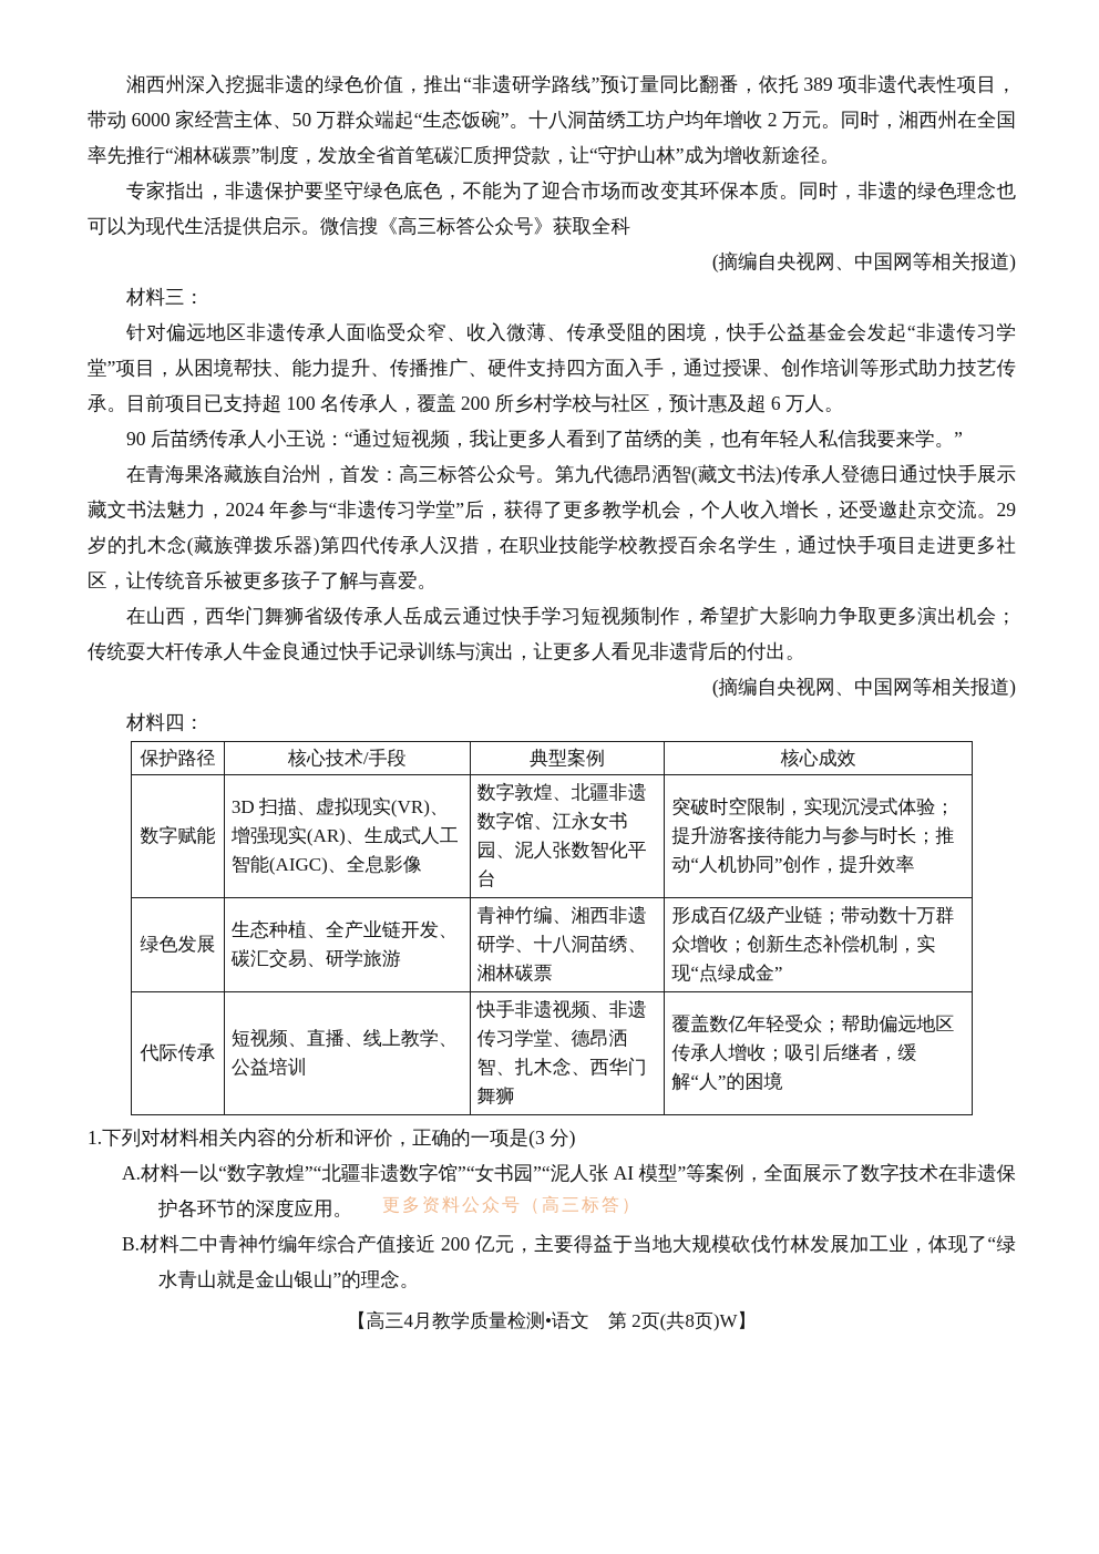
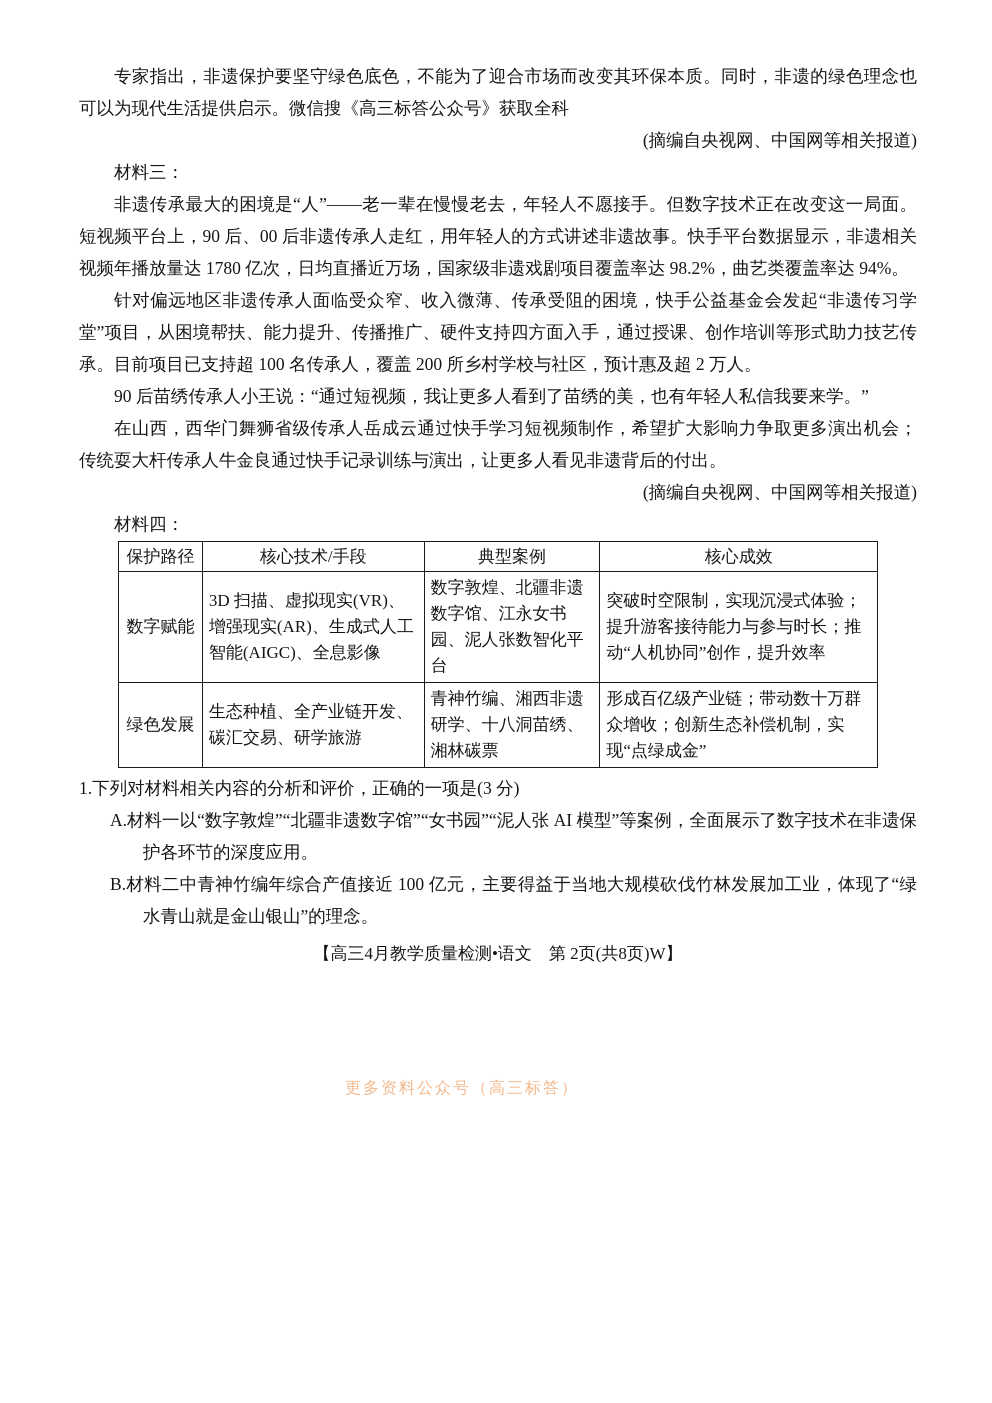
- 湘西州深入挖掘非遗的绿色价值，推出“非遗研学路线”预订量同比翻番，依托 389 项非遗代表性项目，带动 6000 家经营主体、50 万群众端起“生态饭碗”。十八洞苗绣工坊户均年增收 2 万元。同时，湘西州在全国率先推行“湘林碳票”制度，发放全省首笔碳汇质押贷款，让“守护山林”成为增收新途径。
  专家指出，非遗保护要坚守绿色底色，不能为了迎合市场而改变其环保本质。同时，非遗的绿色理念也可以为现代生活提供启示。微信搜《高三标答公众号》获取全科
  (摘编自央视网、中国网等相关报道)
  材料三：
+ 非遗传承最大的困境是“人”——老一辈在慢慢老去，年轻人不愿接手。但数字技术正在改变这一局面。短视频平台上，90 后、00 后非遗传承人走红，用年轻人的方式讲述非遗故事。快手平台数据显示，非遗相关视频年播放量达 1780 亿次，日均直播近万场，国家级非遗戏剧项目覆盖率达 98.2%，曲艺类覆盖率达 94%。
- 针对偏远地区非遗传承人面临受众窄、收入微薄、传承受阻的困境，快手公益基金会发起“非遗传习学堂”项目，从困境帮扶、能力提升、传播推广、硬件支持四方面入手，通过授课、创作培训等形式助力技艺传承。目前项目已支持超 100 名传承人，覆盖 200 所乡村学校与社区，预计惠及超 6 万人。
+ 针对偏远地区非遗传承人面临受众窄、收入微薄、传承受阻的困境，快手公益基金会发起“非遗传习学堂”项目，从困境帮扶、能力提升、传播推广、硬件支持四方面入手，通过授课、创作培训等形式助力技艺传承。目前项目已支持超 100 名传承人，覆盖 200 所乡村学校与社区，预计惠及超 2 万人。
  90 后苗绣传承人小王说：“通过短视频，我让更多人看到了苗绣的美，也有年轻人私信我要来学。”
- 在青海果洛藏族自治州，首发：高三标答公众号。第九代德昂洒智(藏文书法)传承人登德日通过快手展示藏文书法魅力，2024 年参与“非遗传习学堂”后，获得了更多教学机会，个人收入增长，还受邀赴京交流。29 岁的扎木念(藏族弹拨乐器)第四代传承人汉措，在职业技能学校教授百余名学生，通过快手项目走进更多社区，让传统音乐被更多孩子了解与喜爱。
  在山西，西华门舞狮省级传承人岳成云通过快手学习短视频制作，希望扩大影响力争取更多演出机会；传统耍大杆传承人牛金良通过快手记录训练与演出，让更多人看见非遗背后的付出。
  (摘编自央视网、中国网等相关报道)
  材料四：
  保护路径	核心技术/手段	典型案例	核心成效
  数字赋能	3D 扫描、虚拟现实(VR)、增强现实(AR)、生成式人工智能(AIGC)、全息影像	数字敦煌、北疆非遗数字馆、江永女书园、泥人张数智化平台	突破时空限制，实现沉浸式体验；提升游客接待能力与参与时长；推动“人机协同”创作，提升效率
  绿色发展	生态种植、全产业链开发、碳汇交易、研学旅游	青神竹编、湘西非遗研学、十八洞苗绣、湘林碳票	形成百亿级产业链；带动数十万群众增收；创新生态补偿机制，实现“点绿成金”
- 代际传承	短视频、直播、线上教学、公益培训	快手非遗视频、非遗传习学堂、德昂洒智、扎木念、西华门舞狮	覆盖数亿年轻受众；帮助偏远地区传承人增收；吸引后继者，缓解“人”的困境
  1.下列对材料相关内容的分析和评价，正确的一项是(3 分)
  A.材料一以“数字敦煌”“北疆非遗数字馆”“女书园”“泥人张 AI 模型”等案例，全面展示了数字技术在非遗保护各环节的深度应用。
- B.材料二中青神竹编年综合产值接近 200 亿元，主要得益于当地大规模砍伐竹林发展加工业，体现了“绿水青山就是金山银山”的理念。
+ B.材料二中青神竹编年综合产值接近 100 亿元，主要得益于当地大规模砍伐竹林发展加工业，体现了“绿水青山就是金山银山”的理念。
  【高三4月教学质量检测•语文 第 2页(共8页)W】
  更多资料公众号（高三标答）
